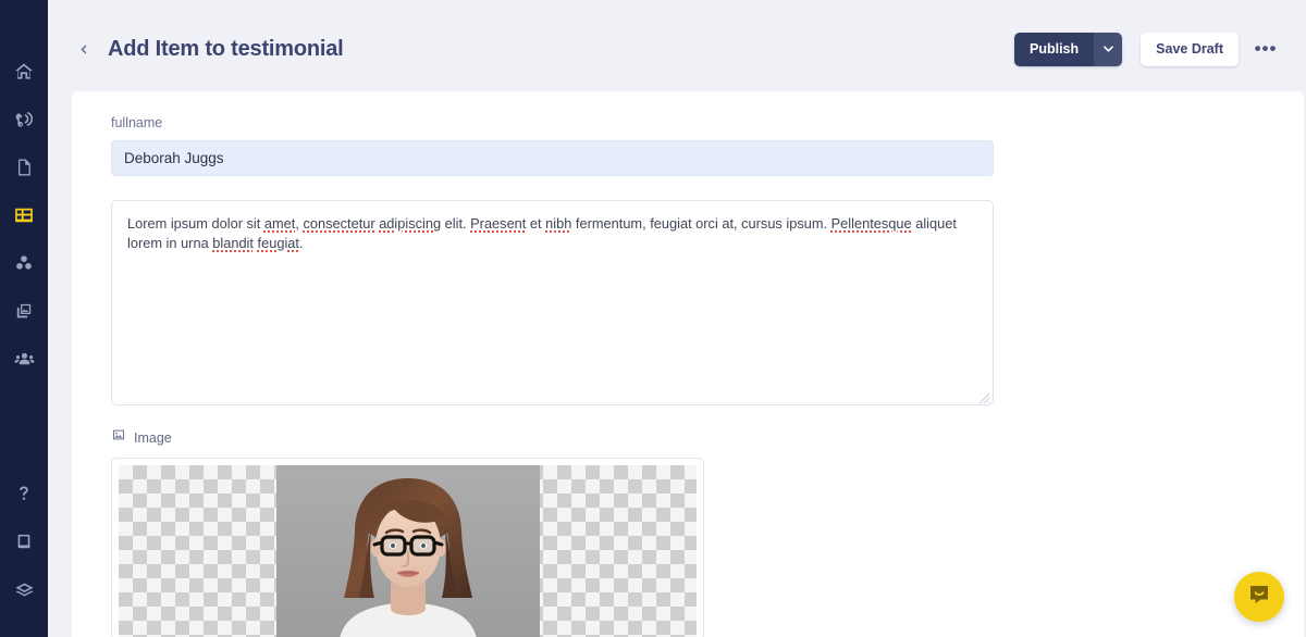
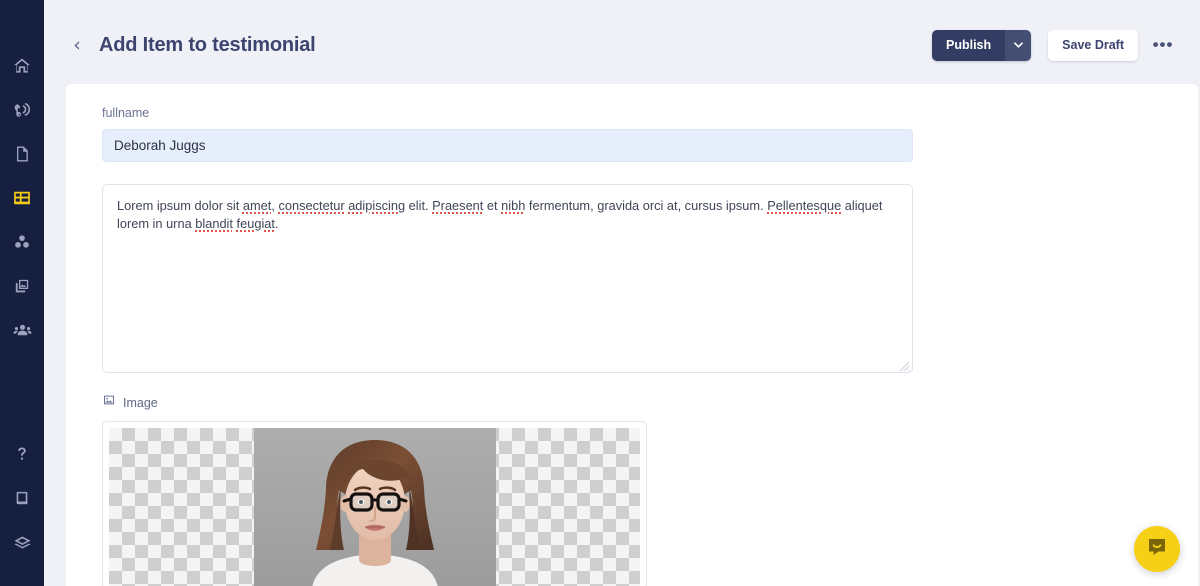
  ‹
  Add Item to testimonial
  Publish
  Save Draft
  •••
  fullname
  Deborah Juggs
- Lorem ipsum dolor sit amet, consectetur adipiscing elit. Praesent et nibh fermentum, feugiat orci at, cursus ipsum. Pellentesque aliquet lorem in urna blandit feugiat.
+ Lorem ipsum dolor sit amet, consectetur adipiscing elit. Praesent et nibh fermentum, gravida orci at, cursus ipsum. Pellentesque aliquet lorem in urna blandit feugiat.
  Image
